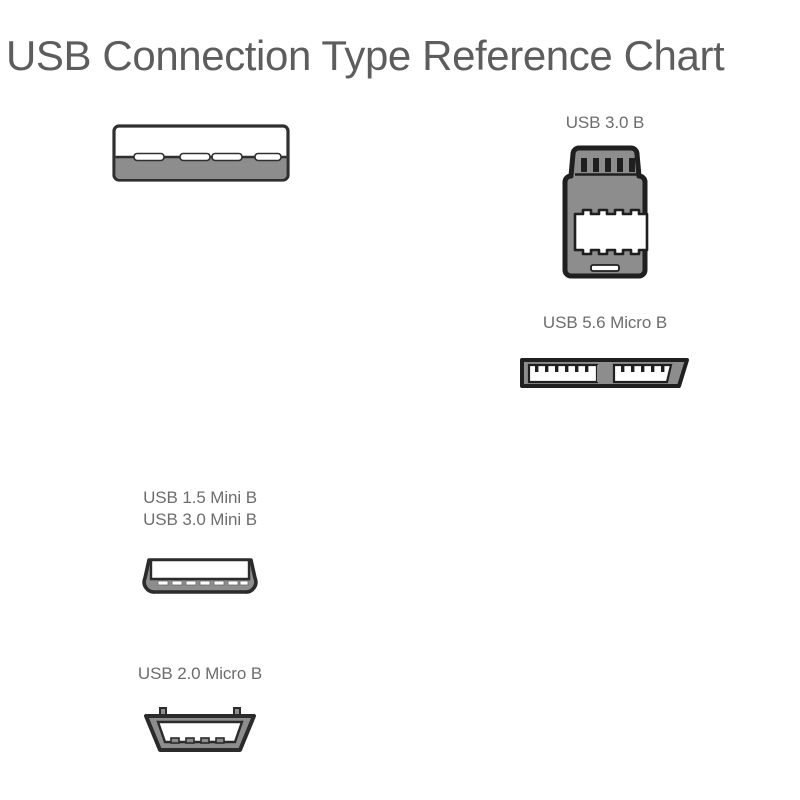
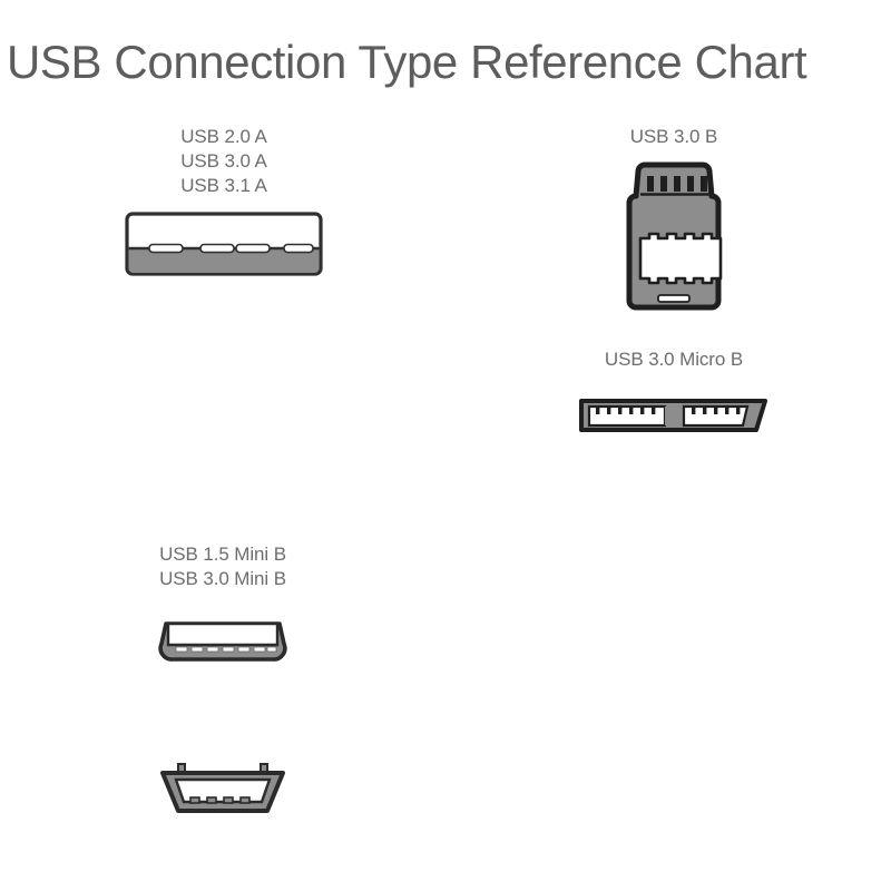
  USB Connection Type Reference Chart
+ USB 2.0 A
+ USB 3.0 A
+ USB 3.1 A
  USB 3.0 B
- USB 5.6 Micro B
+ USB 3.0 Micro B
  USB 1.5 Mini B
  USB 3.0 Mini B
- USB 2.0 Micro B
